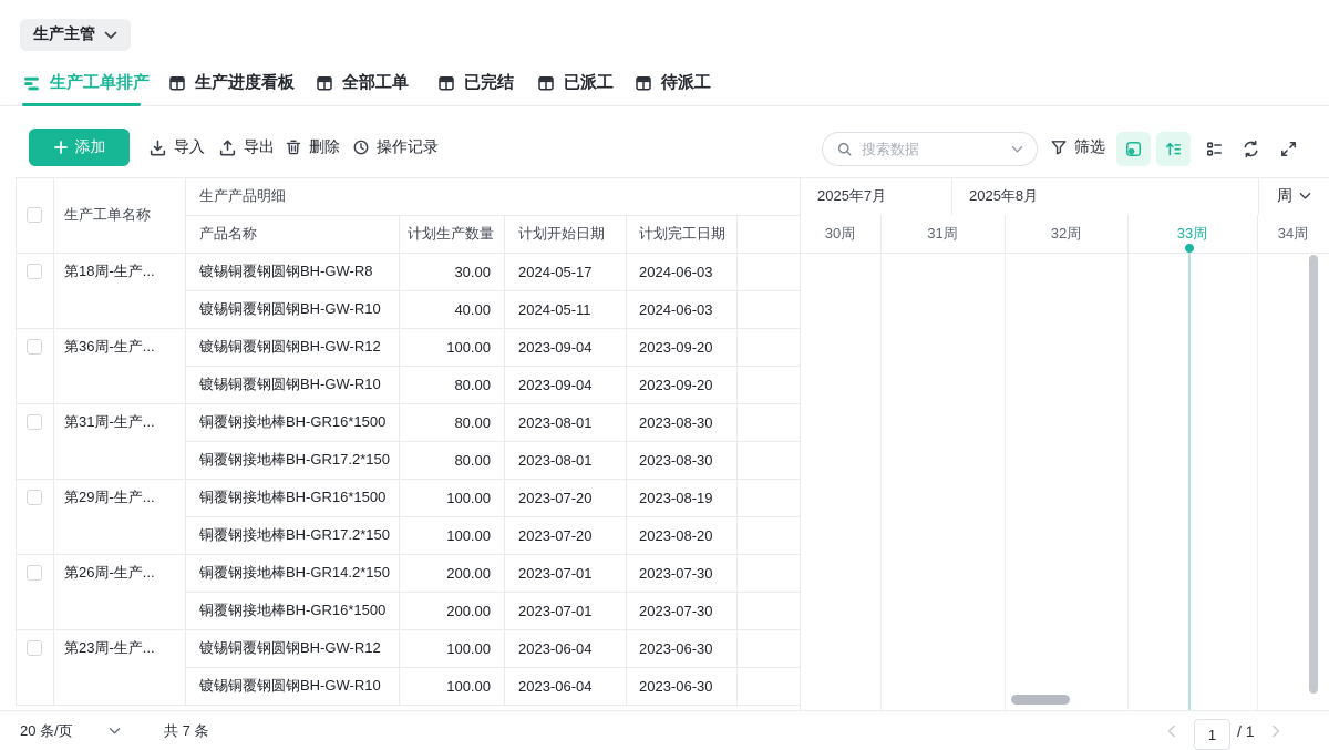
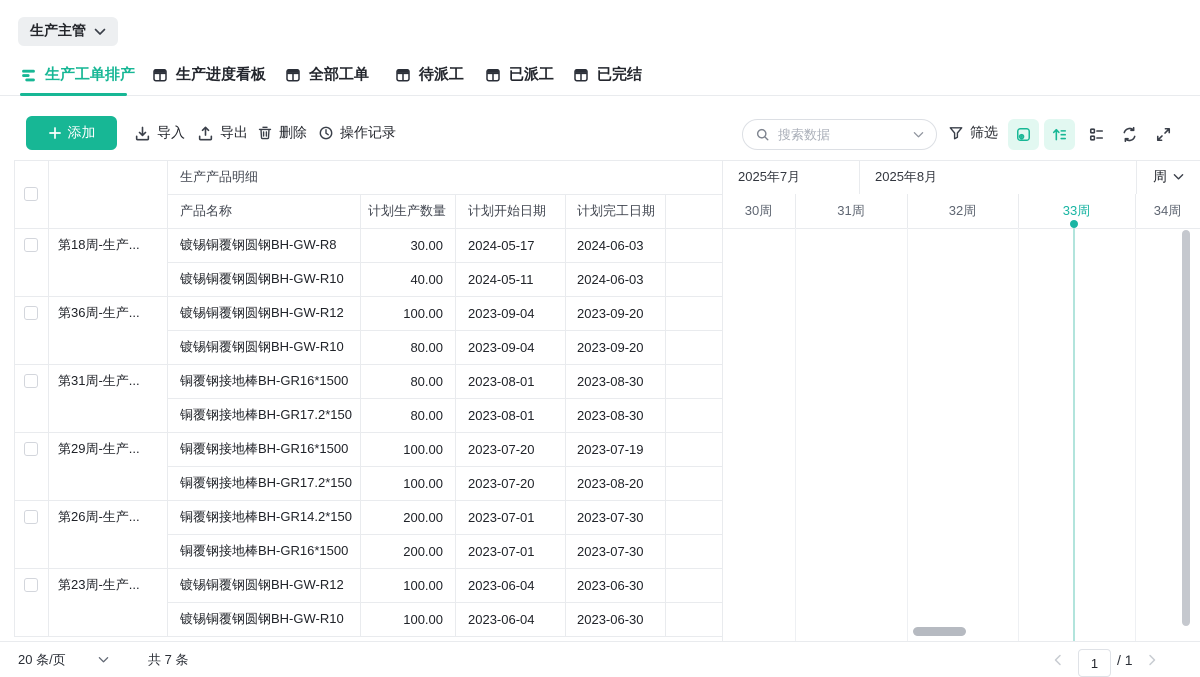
  生产主管
  生产工单排产
  生产进度看板
  全部工单
- 已完结
+ 待派工
  已派工
- 待派工
+ 已完结
  添加
  导入
  导出
  删除
  操作记录
  搜索数据
  筛选
- 生产工单名称
  生产产品明细
  产品名称
  计划生产数量
  计划开始日期
  计划完工日期
  第18周-生产...
  镀锡铜覆钢圆钢BH-GW-R8
  30.00
  2024-05-17
  2024-06-03
  镀锡铜覆钢圆钢BH-GW-R10
  40.00
  2024-05-11
  2024-06-03
  第36周-生产...
  镀锡铜覆钢圆钢BH-GW-R12
  100.00
  2023-09-04
  2023-09-20
  镀锡铜覆钢圆钢BH-GW-R10
  80.00
  2023-09-04
  2023-09-20
  第31周-生产...
  铜覆钢接地棒BH-GR16*1500
  80.00
  2023-08-01
  2023-08-30
  铜覆钢接地棒BH-GR17.2*150
  80.00
  2023-08-01
  2023-08-30
  第29周-生产...
  铜覆钢接地棒BH-GR16*1500
  100.00
  2023-07-20
- 2023-08-19
+ 2023-07-19
  铜覆钢接地棒BH-GR17.2*150
  100.00
  2023-07-20
  2023-08-20
  第26周-生产...
  铜覆钢接地棒BH-GR14.2*150
  200.00
  2023-07-01
  2023-07-30
  铜覆钢接地棒BH-GR16*1500
  200.00
  2023-07-01
  2023-07-30
  第23周-生产...
  镀锡铜覆钢圆钢BH-GW-R12
  100.00
  2023-06-04
  2023-06-30
  镀锡铜覆钢圆钢BH-GW-R10
  100.00
  2023-06-04
  2023-06-30
  2025年7月
  2025年8月
  30周
  31周
  32周
  33周
  34周
  周
  20 条/页
  共 7 条
  1
  / 1
